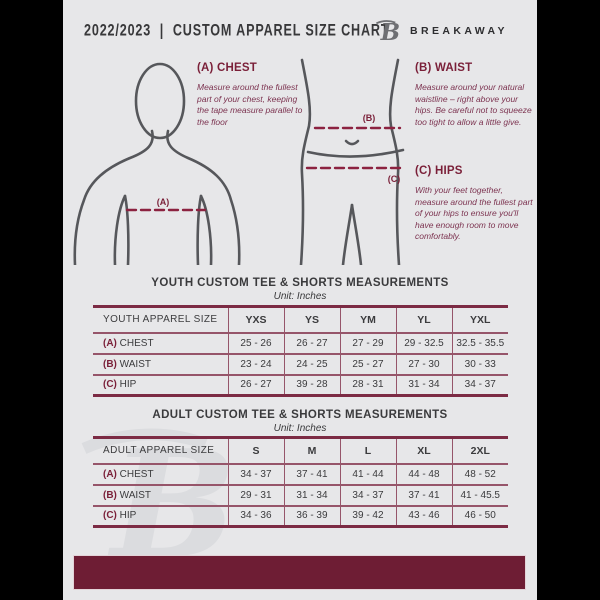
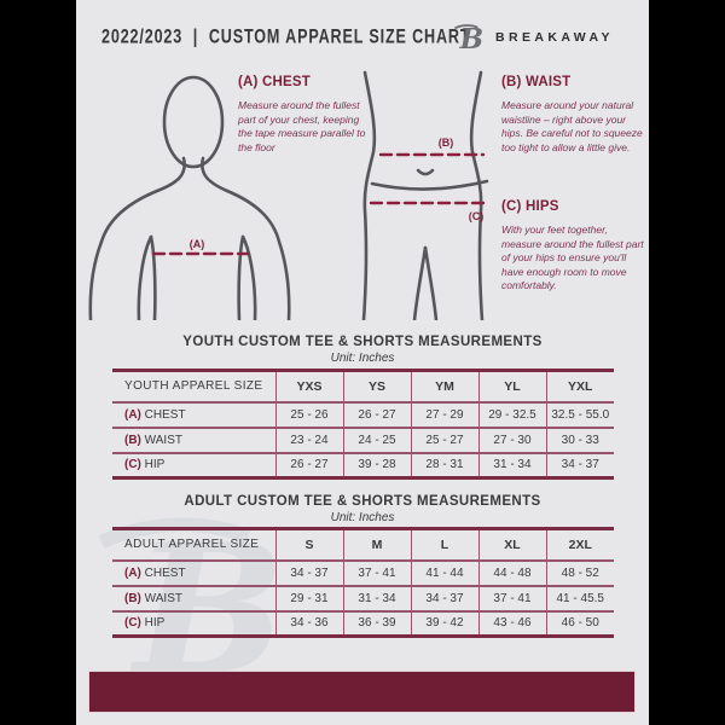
  2022/2023 | CUSTOM APPAREL SIZE CHAR
  BREAKAWAY
  (A)
  (B)
  (C)
  (A) CHEST
  Measure around the fullest part of your chest, keeping the tape measure parallel to the floor
  (B) WAIST
  Measure around your natural waistline – right above your hips. Be careful not to squeeze too tight to allow a little give.
  (C) HIPS
  With your feet together, measure around the fullest part of your hips to ensure you'll
  have enough room to move comfortably.
  YOUTH CUSTOM TEE & SHORTS MEASUREMENTS
  Unit: Inches
  YOUTH APPAREL SIZE	YXS	YS	YM	YL	YXL
- (A) CHEST	25 - 26	26 - 27	27 - 29	29 - 32.5	32.5 - 35.5
+ (A) CHEST	25 - 26	26 - 27	27 - 29	29 - 32.5	32.5 - 55.0
  (B) WAIST	23 - 24	24 - 25	25 - 27	27 - 30	30 - 33
  (C) HIP	26 - 27	39 - 28	28 - 31	31 - 34	34 - 37
  ADULT CUSTOM TEE & SHORTS MEASUREMENTS
  Unit: Inches
  ADULT APPAREL SIZE	S	M	L	XL	2XL
  (A) CHEST	34 - 37	37 - 41	41 - 44	44 - 48	48 - 52
  (B) WAIST	29 - 31	31 - 34	34 - 37	37 - 41	41 - 45.5
  (C) HIP	34 - 36	36 - 39	39 - 42	43 - 46	46 - 50
